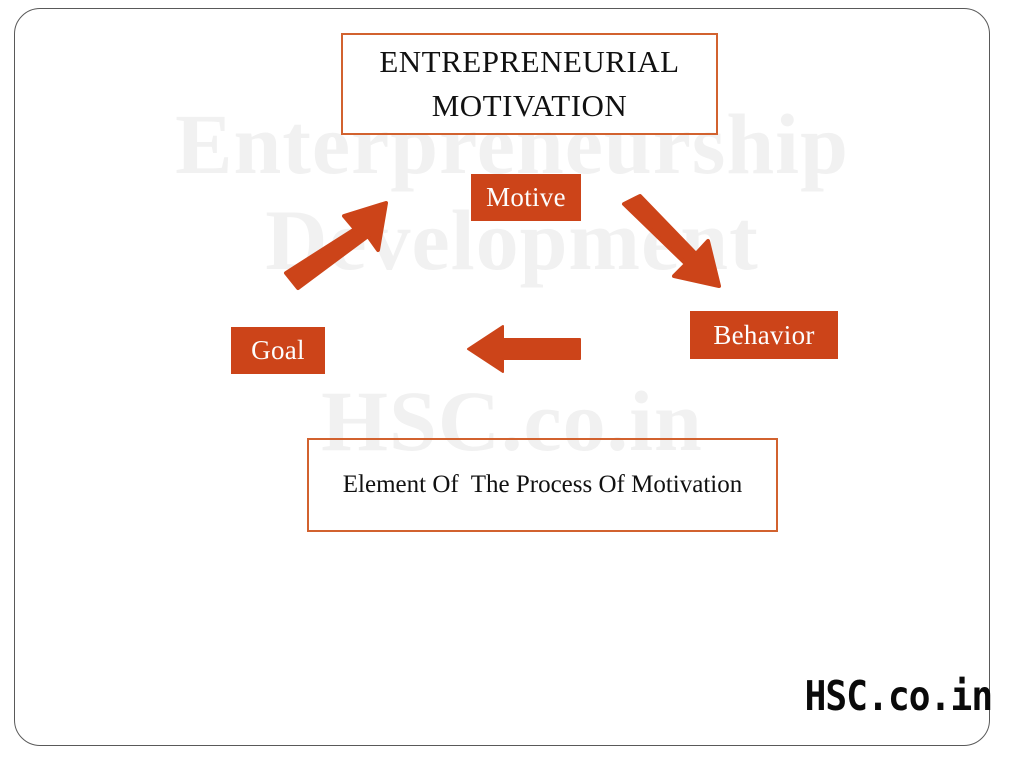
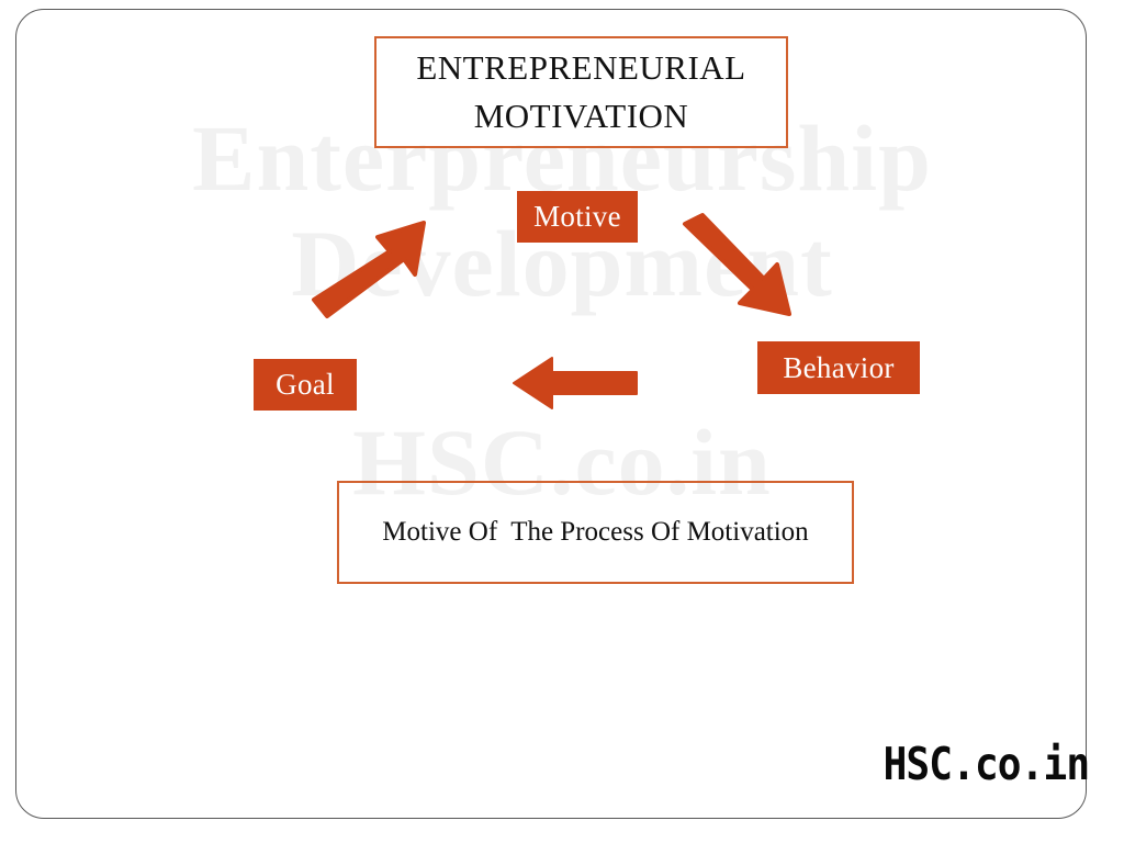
  Enterpreneurship
  Dvelopmnt
  HSC.co.in
  ENTREPRENEURIAL MOTIVATION
  Motive
  Behavior
  Goal
- Element Of The Process Of Motivation
+ Motive Of The Process Of Motivation
  HSC.co.in
